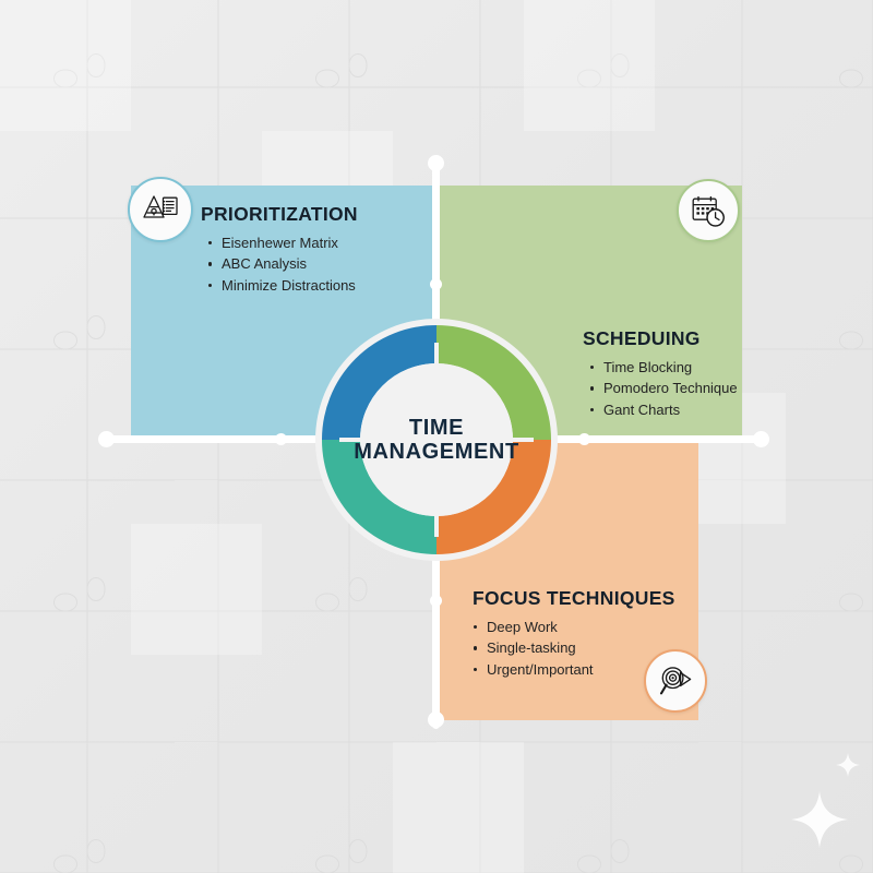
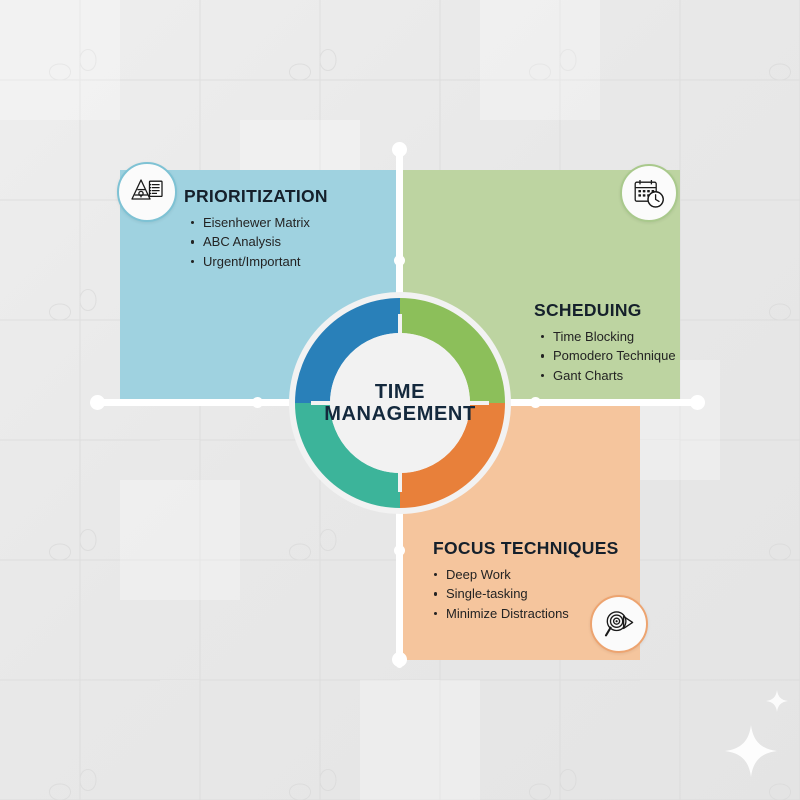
  TIME
  MANAGEMENT
  PRIORITIZATION
  Eisenhewer Matrix
  ABC Analysis
- Minimize Distractions
+ Urgent/Important
  SCHEDUING
  Time Blocking
  Pomodero Technique
  Gant Charts
  FOCUS TECHNIQUES
  Deep Work
  Single-tasking
- Urgent/Important
+ Minimize Distractions
